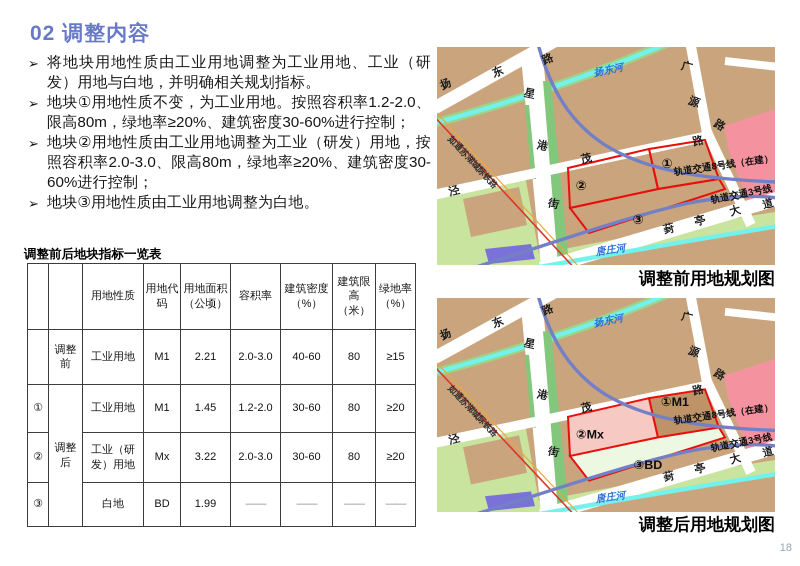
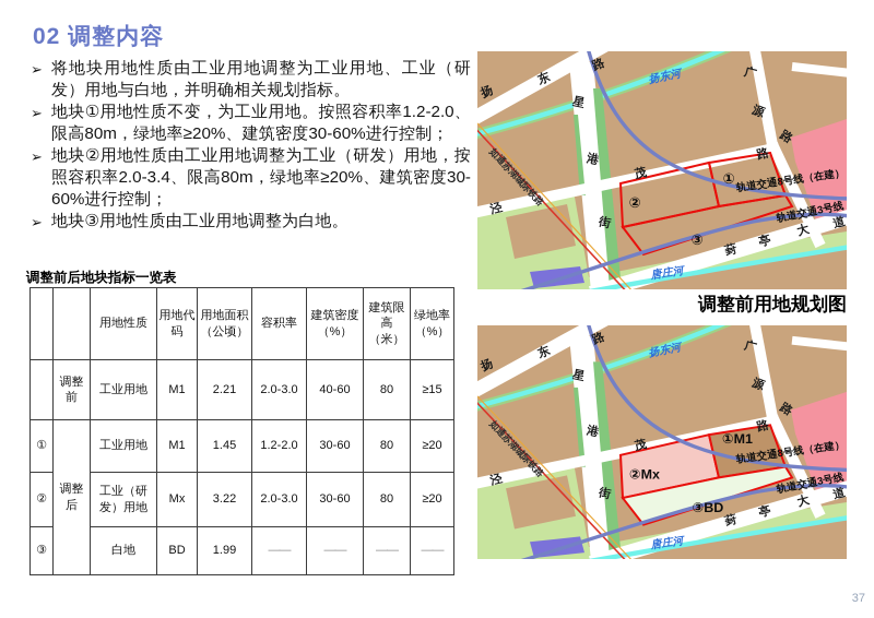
  02 调整内容
  ➢
  将地块用地性质由工业用地调整为工业用地、工业（研发）用地与白地，并明确相关规划指标。
  ➢
  地块①用地性质不变，为工业用地。按照容积率1.2-2.0、限高80m，绿地率≥20%、建筑密度30-60%进行控制；
  ➢
- 地块②用地性质由工业用地调整为工业（研发）用地，按照容积率2.0-3.0、限高80m，绿地率≥20%、建筑密度30-60%进行控制；
+ 地块②用地性质由工业用地调整为工业（研发）用地，按照容积率2.0-3.4、限高80m，绿地率≥20%、建筑密度30-60%进行控制；
  ➢
  地块③用地性质由工业用地调整为白地。
  调整前后地块指标一览表
  		用地性质	用地代码	用地面积（公顷）	容积率	建筑密度（%）	建筑限高（米）	绿地率（%）
  	调整前	工业用地	M1	2.21	2.0-3.0	40-60	80	≥15
  ①	调整后	工业用地	M1	1.45	1.2-2.0	30-60	80	≥20
  ②	工业（研发）用地	Mx	3.22	2.0-3.0	30-60	80	≥20
  ③	白地	BD	1.99	——	——	——	——
  ①
  ②
  ③
  调整前用地规划图
  ①M1
  ②Mx
  ③BD
- 调整后用地规划图
- 18
+ 37
